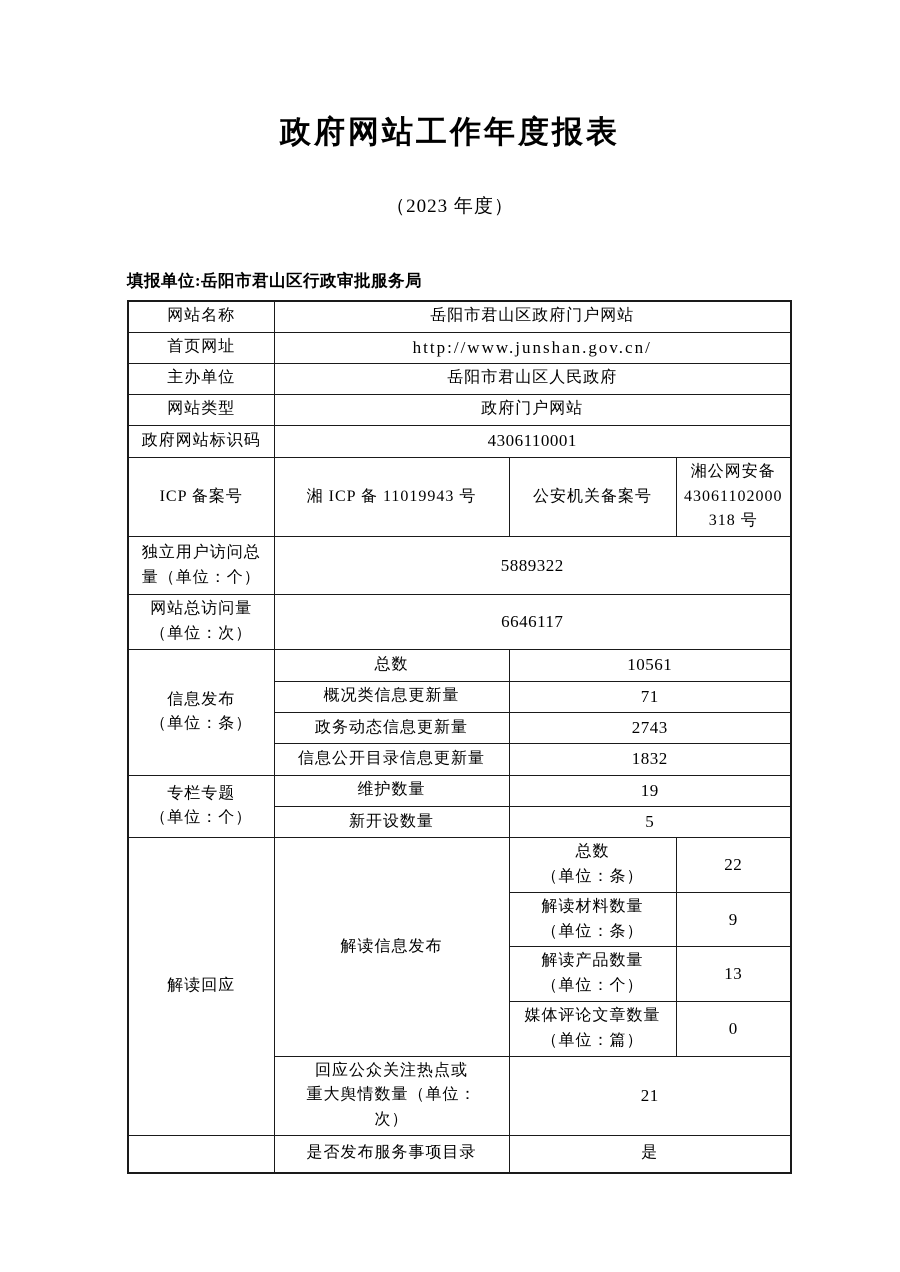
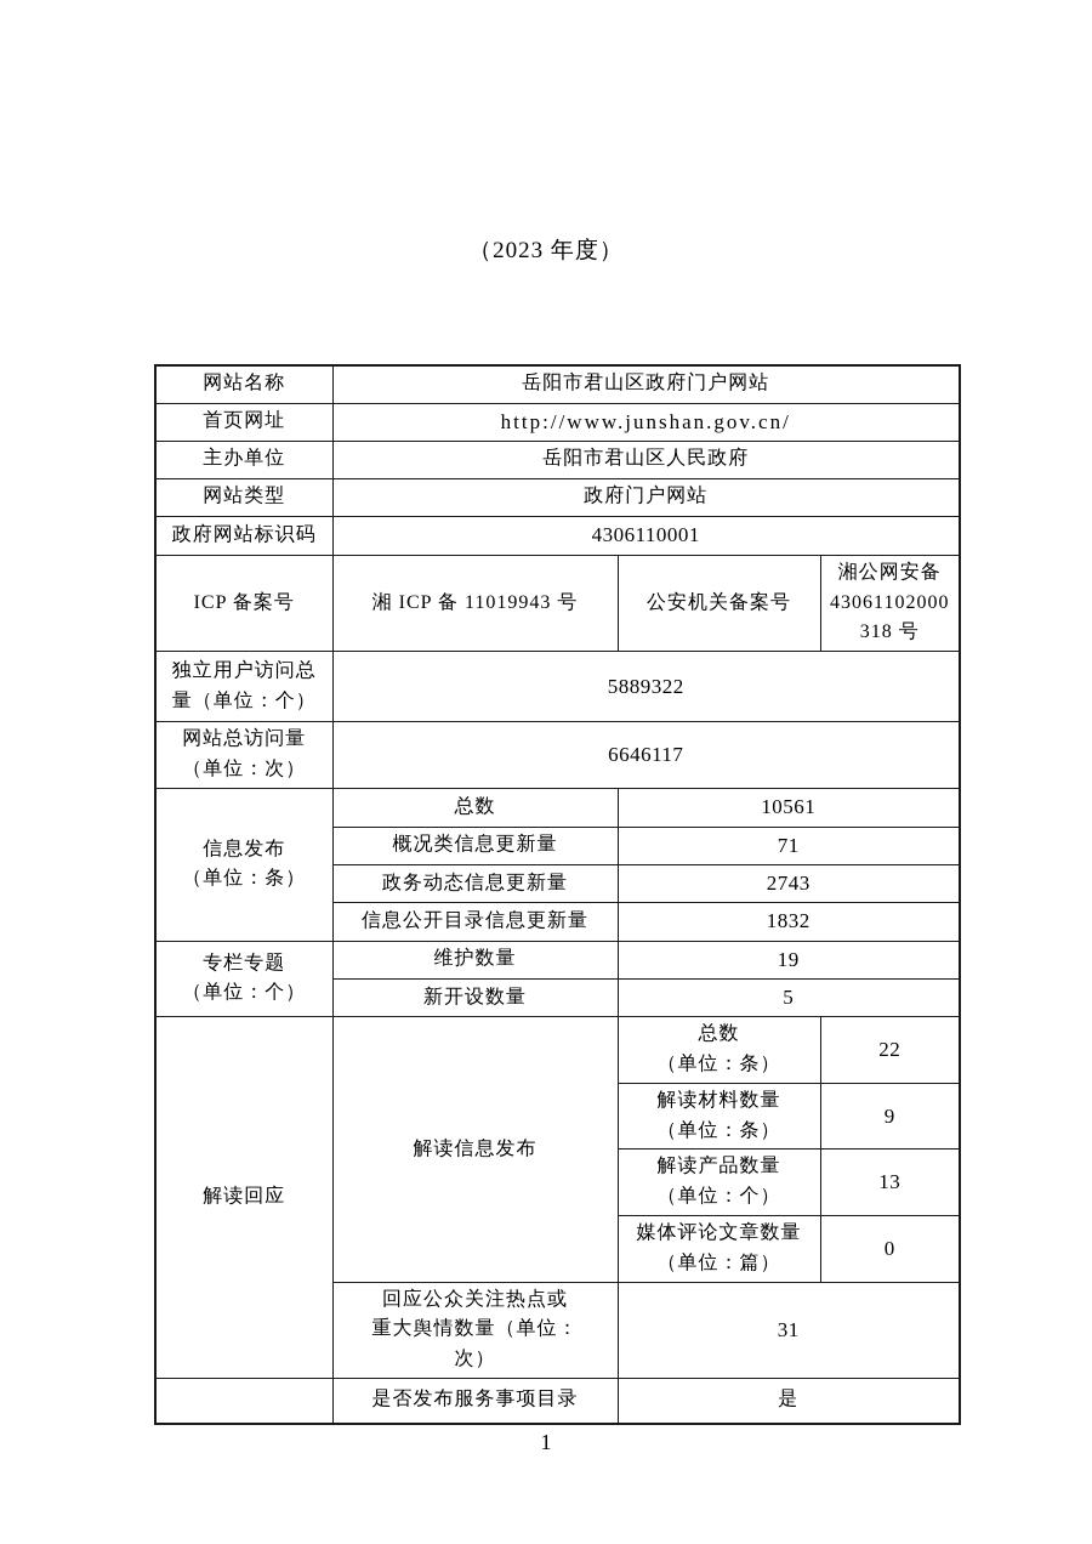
- 政府网站工作年度报表
  （2023 年度）
- 填报单位:岳阳市君山区行政审批服务局
  网站名称	岳阳市君山区政府门户网站
  首页网址	http://www.junshan.gov.cn/
  主办单位	岳阳市君山区人民政府
  网站类型	政府门户网站
  政府网站标识码	4306110001
  ICP 备案号	湘 ICP 备 11019943 号	公安机关备案号	湘公网安备 43061102000 318 号
  独立用户访问总 量（单位：个）	5889322
  网站总访问量 （单位：次）	6646117
  信息发布 （单位：条）	总数	10561
  概况类信息更新量	71
  政务动态信息更新量	2743
  信息公开目录信息更新量	1832
  专栏专题 （单位：个）	维护数量	19
  新开设数量	5
  解读回应	解读信息发布	总数 （单位：条）	22
  解读材料数量 （单位：条）	9
  解读产品数量 （单位：个）	13
  媒体评论文章数量 （单位：篇）	0
- 回应公众关注热点或 重大舆情数量（单位： 次）	21
+ 回应公众关注热点或 重大舆情数量（单位： 次）	31
  	是否发布服务事项目录	是
+ 1
